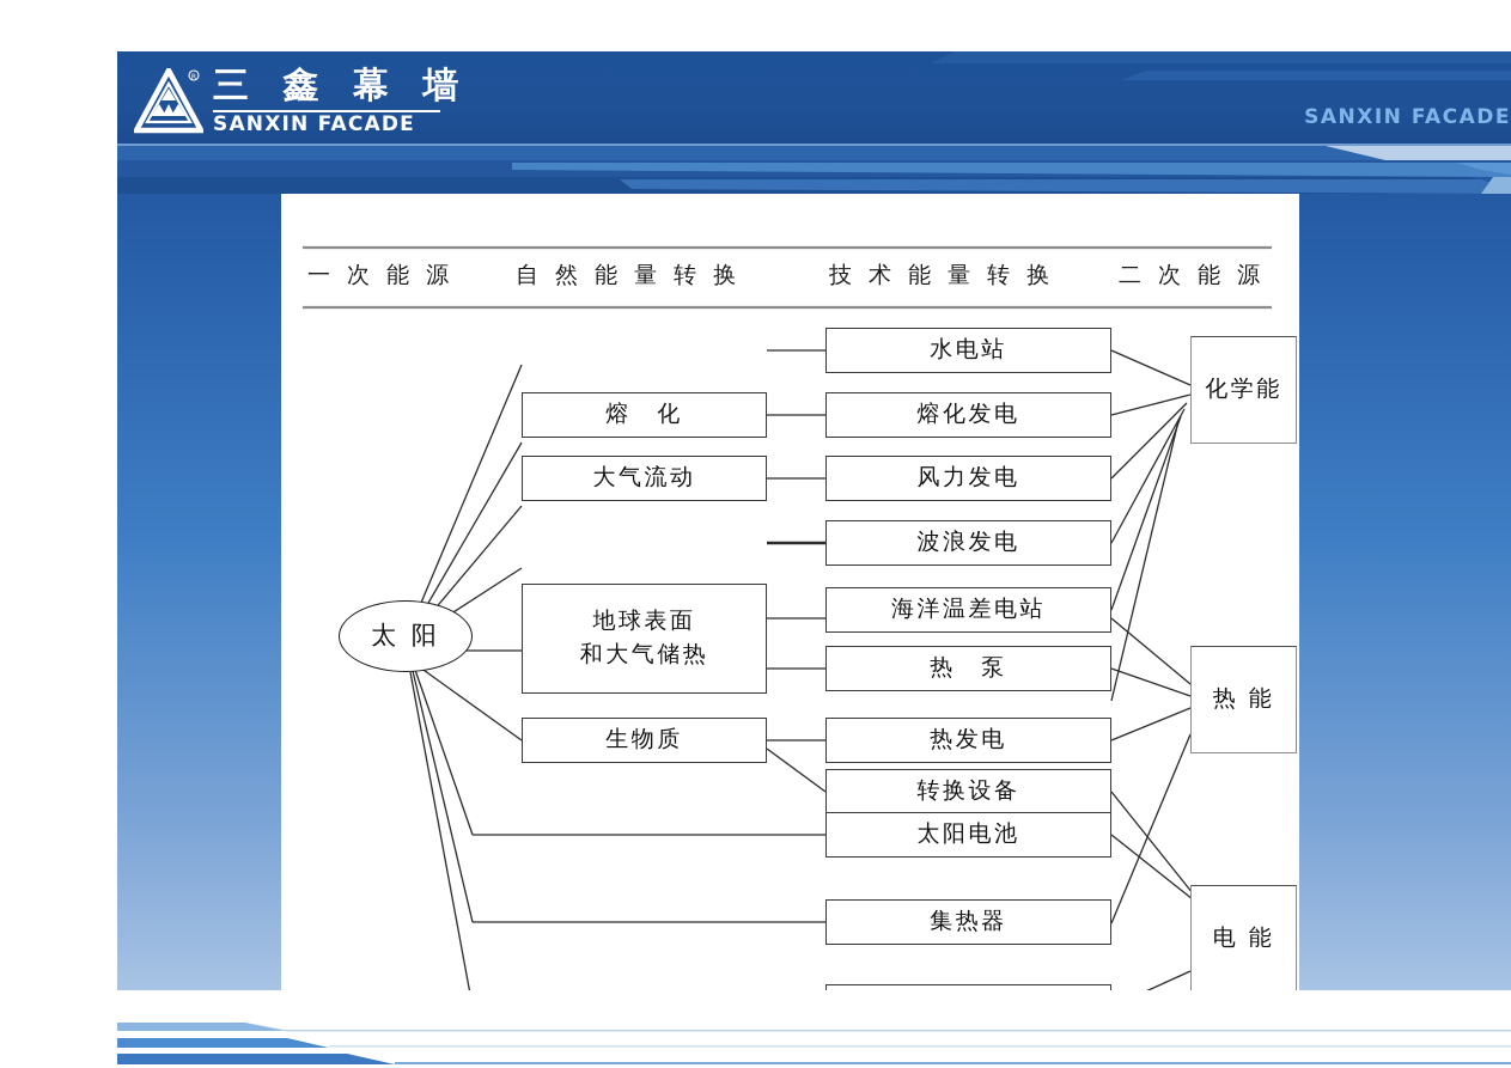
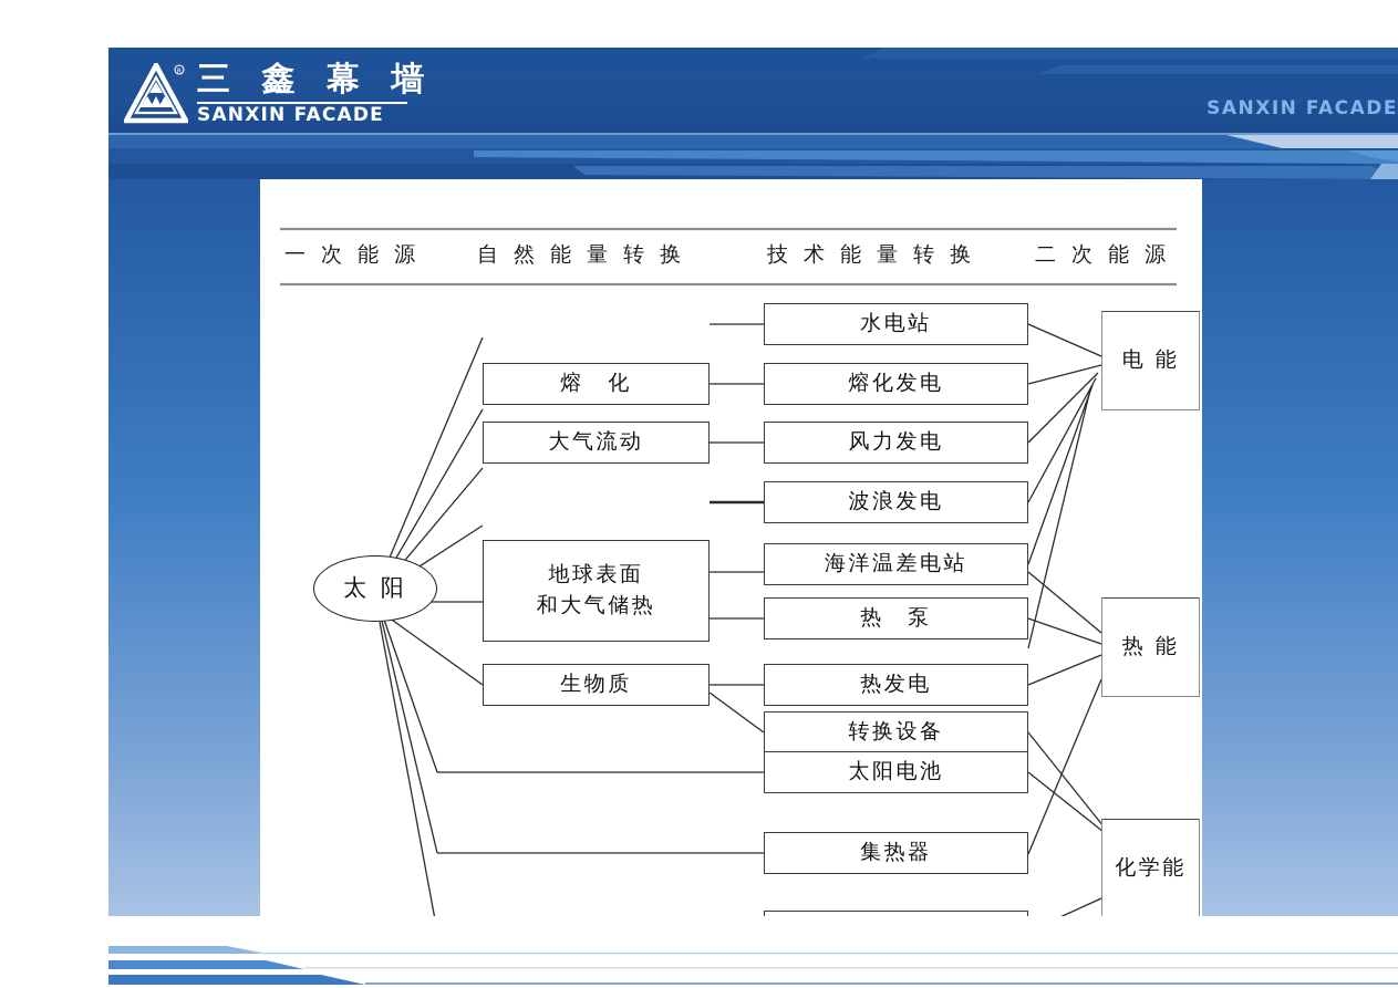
  三 鑫 幕 墙
  SANXIN FACADE
  SANXIN FACADE
  一 次 能 源
  自 然 能 量 转 换
  技 术 能 量 转 换
  二 次 能 源
  太 阳
  熔 化
  大气流动
  地球表面
  和大气储热
  生物质
  水电站
  熔化发电
  风力发电
  波浪发电
  海洋温差电站
  热 泵
  热发电
  转换设备
  太阳电池
  集热器
- 化学能
+ 电 能
  热 能
- 电 能
+ 化学能
